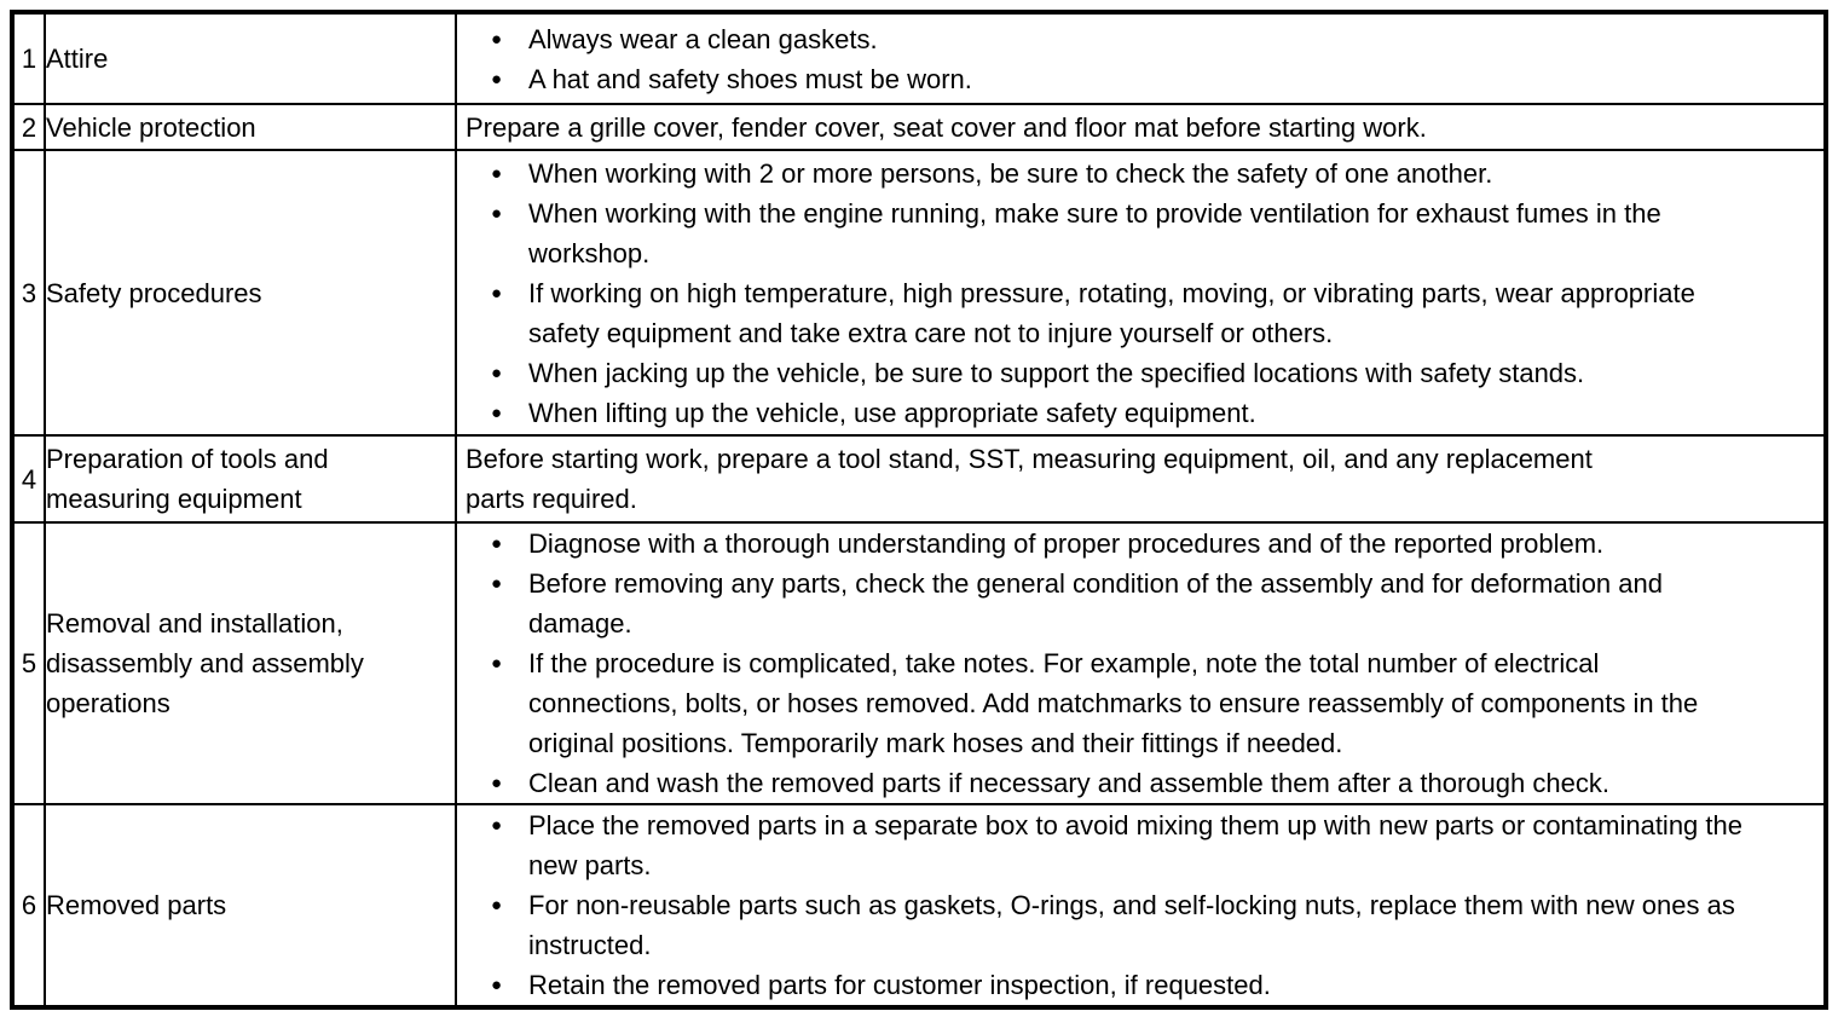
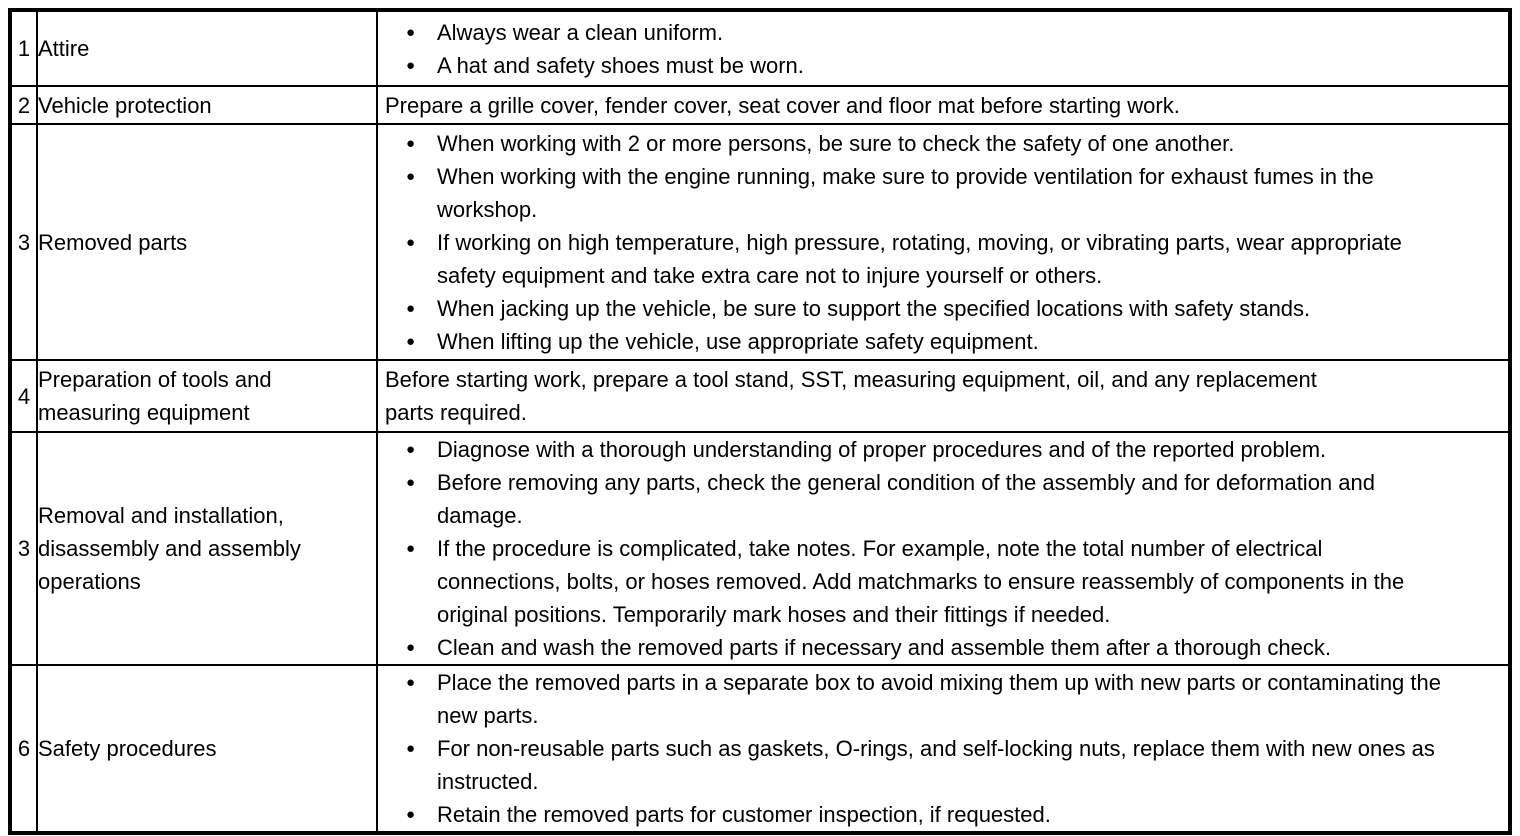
- 1	Attire	● Always wear a clean gaskets. ● A hat and safety shoes must be worn.
+ 1	Attire	● Always wear a clean uniform. ● A hat and safety shoes must be worn.
  2	Vehicle protection	Prepare a grille cover, fender cover, seat cover and floor mat before starting work.
- 3	Safety procedures	● When working with 2 or more persons, be sure to check the safety of one another. ● When working with the engine running, make sure to provide ventilation for exhaust fumes in the workshop. ● If working on high temperature, high pressure, rotating, moving, or vibrating parts, wear appropriate safety equipment and take extra care not to injure yourself or others. ● When jacking up the vehicle, be sure to support the specified locations with safety stands. ● When lifting up the vehicle, use appropriate safety equipment.
+ 3	Removed parts	● When working with 2 or more persons, be sure to check the safety of one another. ● When working with the engine running, make sure to provide ventilation for exhaust fumes in the workshop. ● If working on high temperature, high pressure, rotating, moving, or vibrating parts, wear appropriate safety equipment and take extra care not to injure yourself or others. ● When jacking up the vehicle, be sure to support the specified locations with safety stands. ● When lifting up the vehicle, use appropriate safety equipment.
  4	Preparation of tools and measuring equipment	Before starting work, prepare a tool stand, SST, measuring equipment, oil, and any replacement parts required.
- 5	Removal and installation, disassembly and assembly operations	● Diagnose with a thorough understanding of proper procedures and of the reported problem. ● Before removing any parts, check the general condition of the assembly and for deformation and damage. ● If the procedure is complicated, take notes. For example, note the total number of electrical connections, bolts, or hoses removed. Add matchmarks to ensure reassembly of components in the original positions. Temporarily mark hoses and their fittings if needed. ● Clean and wash the removed parts if necessary and assemble them after a thorough check.
+ 3	Removal and installation, disassembly and assembly operations	● Diagnose with a thorough understanding of proper procedures and of the reported problem. ● Before removing any parts, check the general condition of the assembly and for deformation and damage. ● If the procedure is complicated, take notes. For example, note the total number of electrical connections, bolts, or hoses removed. Add matchmarks to ensure reassembly of components in the original positions. Temporarily mark hoses and their fittings if needed. ● Clean and wash the removed parts if necessary and assemble them after a thorough check.
- 6	Removed parts	● Place the removed parts in a separate box to avoid mixing them up with new parts or contaminating the new parts. ● For non-reusable parts such as gaskets, O-rings, and self-locking nuts, replace them with new ones as instructed. ● Retain the removed parts for customer inspection, if requested.
+ 6	Safety procedures	● Place the removed parts in a separate box to avoid mixing them up with new parts or contaminating the new parts. ● For non-reusable parts such as gaskets, O-rings, and self-locking nuts, replace them with new ones as instructed. ● Retain the removed parts for customer inspection, if requested.
